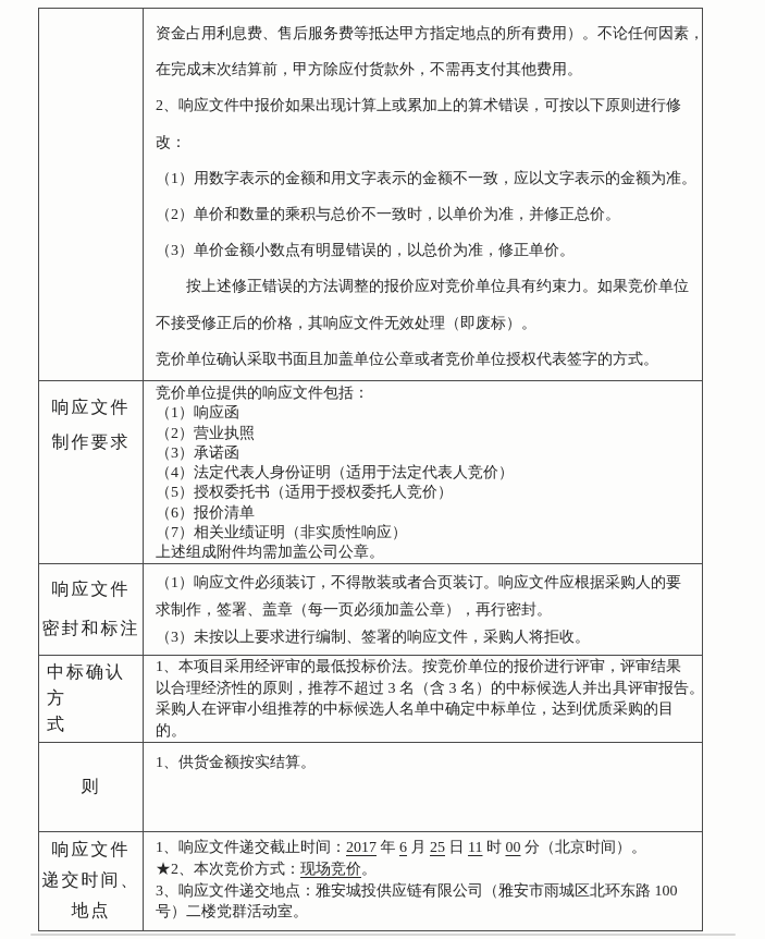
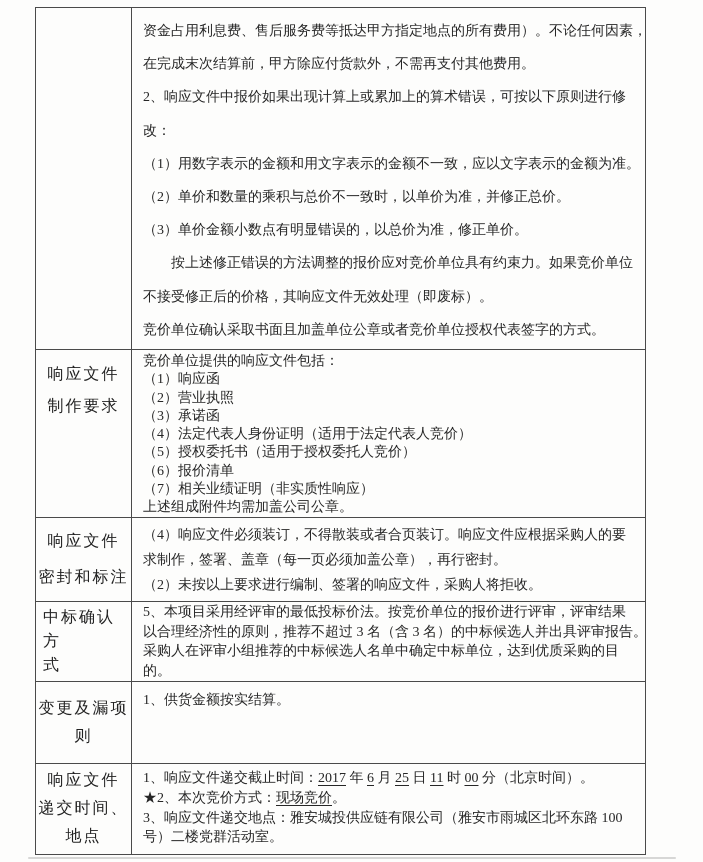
  资金占用利息费、售后服务费等抵达甲方指定地点的所有费用）。不论任何因素，
  在完成末次结算前，甲方除应付货款外，不需再支付其他费用。
  2、响应文件中报价如果出现计算上或累加上的算术错误，可按以下原则进行修
  改：
  （1）用数字表示的金额和用文字表示的金额不一致，应以文字表示的金额为准。
  （2）单价和数量的乘积与总价不一致时，以单价为准，并修正总价。
  （3）单价金额小数点有明显错误的，以总价为准，修正单价。
  按上述修正错误的方法调整的报价应对竞价单位具有约束力。如果竞价单位
  不接受修正后的价格，其响应文件无效处理（即废标）。
  竞价单位确认采取书面且加盖单位公章或者竞价单位授权代表签字的方式。
  响应文件
  制作要求
  竞价单位提供的响应文件包括：
  （1）响应函
  （2）营业执照
  （3）承诺函
  （4）法定代表人身份证明（适用于法定代表人竞价）
  （5）授权委托书（适用于授权委托人竞价）
  （6）报价清单
  （7）相关业绩证明（非实质性响应）
  上述组成附件均需加盖公司公章。
  响应文件
  密封和标注
- （1）响应文件必须装订，不得散装或者合页装订。响应文件应根据采购人的要
+ （4）响应文件必须装订，不得散装或者合页装订。响应文件应根据采购人的要
  求制作，签署、盖章（每一页必须加盖公章），再行密封。
- （3）未按以上要求进行编制、签署的响应文件，采购人将拒收。
+ （2）未按以上要求进行编制、签署的响应文件，采购人将拒收。
  中标确认方
  式
- 1、本项目采用经评审的最低投标价法。按竞价单位的报价进行评审，评审结果
+ 5、本项目采用经评审的最低投标价法。按竞价单位的报价进行评审，评审结果
  以合理经济性的原则，推荐不超过 3 名（含 3 名）的中标候选人并出具评审报告。
  采购人在评审小组推荐的中标候选人名单中确定中标单位，达到优质采购的目
  的。
+ 变更及漏项
  则
  1、供货金额按实结算。
  响应文件
  递交时间、
  地点
  1、响应文件递交截止时间：2017 年 6 月 25 日 11 时 00 分（北京时间）。
  ★2、本次竞价方式：现场竞价。
  3、响应文件递交地点：雅安城投供应链有限公司（雅安市雨城区北环东路 100
  号）二楼党群活动室。
